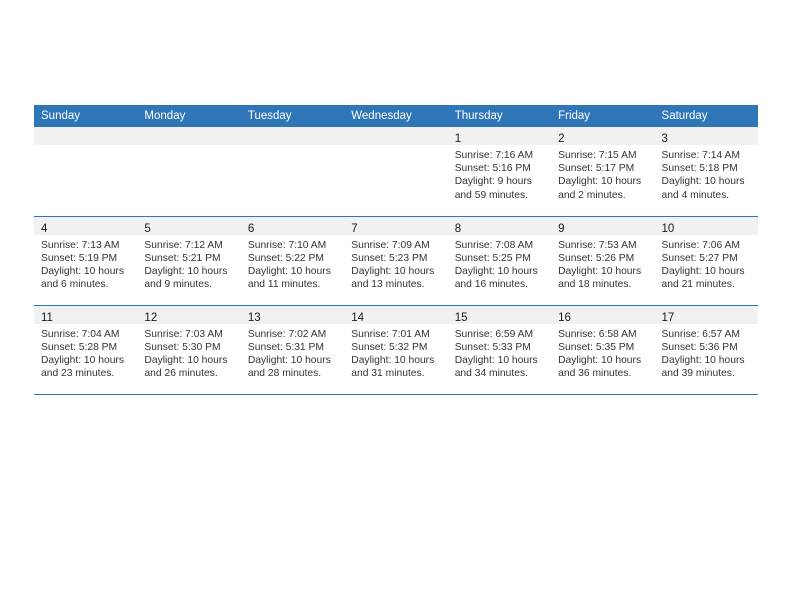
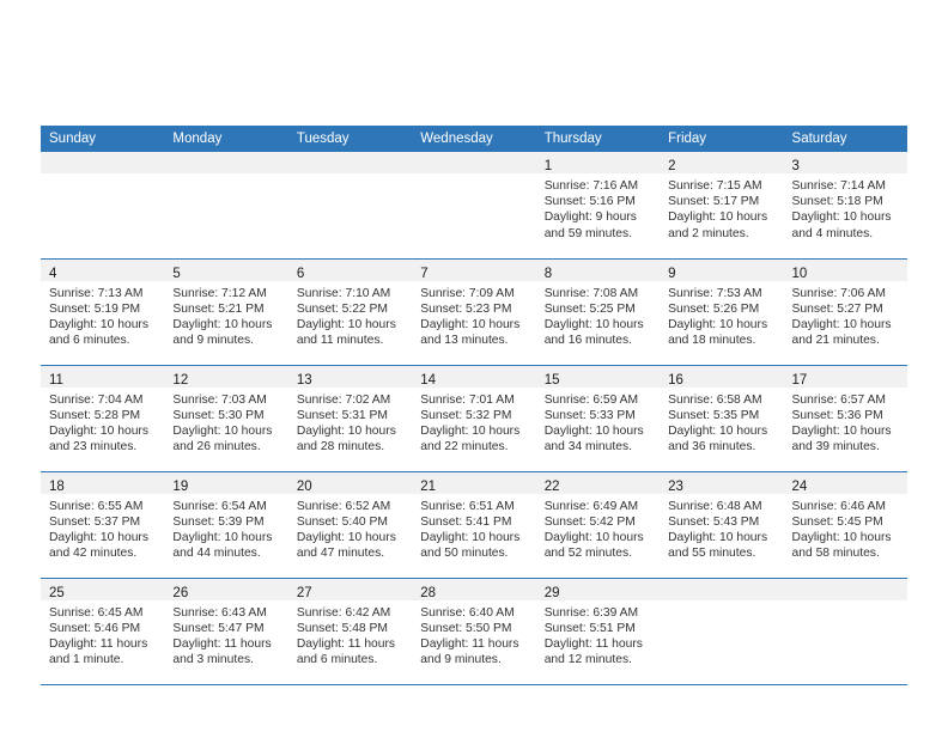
  Sunday	Monday	Tuesday	Wednesday	Thursday	Friday	Saturday
  				1Sunrise: 7:16 AMSunset: 5:16 PMDaylight: 9 hoursand 59 minutes.	2Sunrise: 7:15 AMSunset: 5:17 PMDaylight: 10 hoursand 2 minutes.	3Sunrise: 7:14 AMSunset: 5:18 PMDaylight: 10 hoursand 4 minutes.
  4Sunrise: 7:13 AMSunset: 5:19 PMDaylight: 10 hoursand 6 minutes.	5Sunrise: 7:12 AMSunset: 5:21 PMDaylight: 10 hoursand 9 minutes.	6Sunrise: 7:10 AMSunset: 5:22 PMDaylight: 10 hoursand 11 minutes.	7Sunrise: 7:09 AMSunset: 5:23 PMDaylight: 10 hoursand 13 minutes.	8Sunrise: 7:08 AMSunset: 5:25 PMDaylight: 10 hoursand 16 minutes.	9Sunrise: 7:53 AMSunset: 5:26 PMDaylight: 10 hoursand 18 minutes.	10Sunrise: 7:06 AMSunset: 5:27 PMDaylight: 10 hoursand 21 minutes.
- 11Sunrise: 7:04 AMSunset: 5:28 PMDaylight: 10 hoursand 23 minutes.	12Sunrise: 7:03 AMSunset: 5:30 PMDaylight: 10 hoursand 26 minutes.	13Sunrise: 7:02 AMSunset: 5:31 PMDaylight: 10 hoursand 28 minutes.	14Sunrise: 7:01 AMSunset: 5:32 PMDaylight: 10 hoursand 31 minutes.	15Sunrise: 6:59 AMSunset: 5:33 PMDaylight: 10 hoursand 34 minutes.	16Sunrise: 6:58 AMSunset: 5:35 PMDaylight: 10 hoursand 36 minutes.	17Sunrise: 6:57 AMSunset: 5:36 PMDaylight: 10 hoursand 39 minutes.
+ 11Sunrise: 7:04 AMSunset: 5:28 PMDaylight: 10 hoursand 23 minutes.	12Sunrise: 7:03 AMSunset: 5:30 PMDaylight: 10 hoursand 26 minutes.	13Sunrise: 7:02 AMSunset: 5:31 PMDaylight: 10 hoursand 28 minutes.	14Sunrise: 7:01 AMSunset: 5:32 PMDaylight: 10 hoursand 22 minutes.	15Sunrise: 6:59 AMSunset: 5:33 PMDaylight: 10 hoursand 34 minutes.	16Sunrise: 6:58 AMSunset: 5:35 PMDaylight: 10 hoursand 36 minutes.	17Sunrise: 6:57 AMSunset: 5:36 PMDaylight: 10 hoursand 39 minutes.
+ 18Sunrise: 6:55 AMSunset: 5:37 PMDaylight: 10 hoursand 42 minutes.	19Sunrise: 6:54 AMSunset: 5:39 PMDaylight: 10 hoursand 44 minutes.	20Sunrise: 6:52 AMSunset: 5:40 PMDaylight: 10 hoursand 47 minutes.	21Sunrise: 6:51 AMSunset: 5:41 PMDaylight: 10 hoursand 50 minutes.	22Sunrise: 6:49 AMSunset: 5:42 PMDaylight: 10 hoursand 52 minutes.	23Sunrise: 6:48 AMSunset: 5:43 PMDaylight: 10 hoursand 55 minutes.	24Sunrise: 6:46 AMSunset: 5:45 PMDaylight: 10 hoursand 58 minutes.
+ 25Sunrise: 6:45 AMSunset: 5:46 PMDaylight: 11 hoursand 1 minute.	26Sunrise: 6:43 AMSunset: 5:47 PMDaylight: 11 hoursand 3 minutes.	27Sunrise: 6:42 AMSunset: 5:48 PMDaylight: 11 hoursand 6 minutes.	28Sunrise: 6:40 AMSunset: 5:50 PMDaylight: 11 hoursand 9 minutes.	29Sunrise: 6:39 AMSunset: 5:51 PMDaylight: 11 hoursand 12 minutes.
